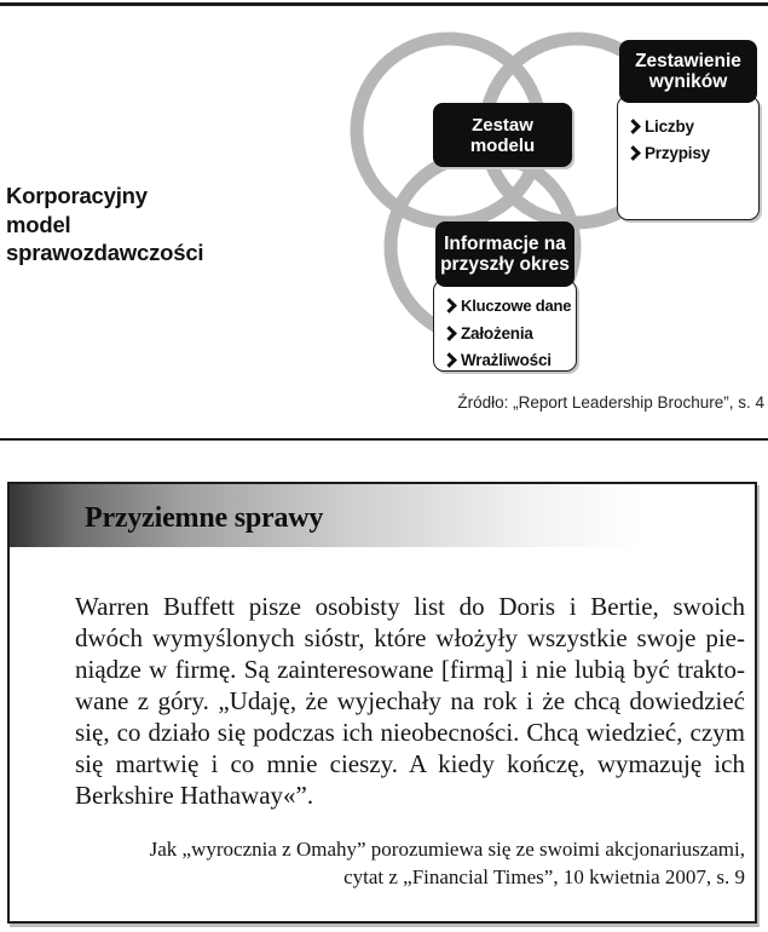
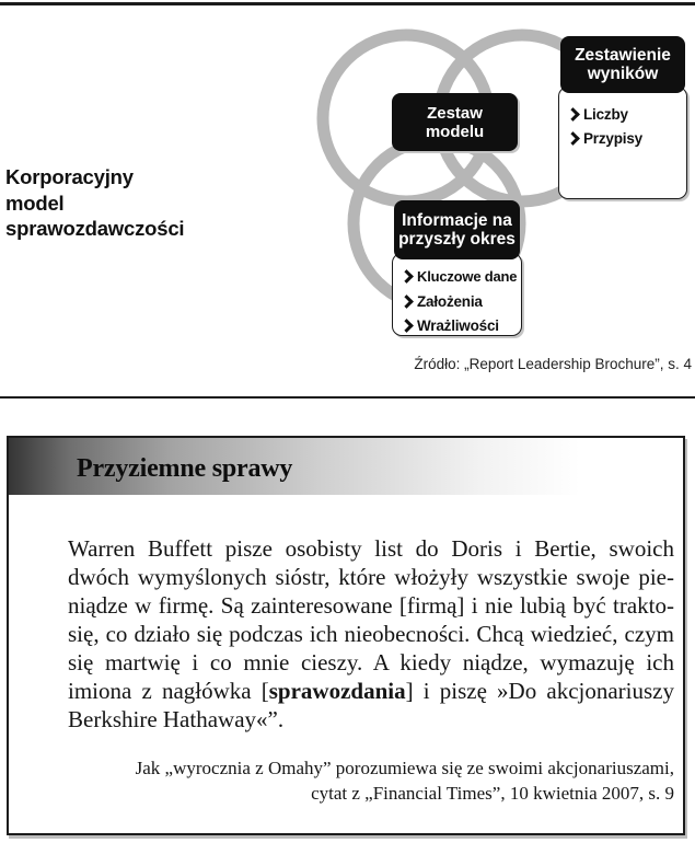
  Korporacyjny
  model
  sprawozdawczości
  Zestaw modelu
  Zestawienie wyników
  Liczby
  Przypisy
  Informacje na przyszły okres
  Kluczowe dane
  Założenia
  Wrażliwości
  Źródło: „Report Leadership Brochure”, s. 4
  Przyziemne sprawy
  Warren Buffett pisze osobisty list do Doris i Bertie, swoich
  dwóch wymyślonych sióstr, które włożyły wszystkie swoje pie-
  niądze w firmę. Są zainteresowane [firmą] i nie lubią być trakto-
- wane z góry. „Udaję, że wyjechały na rok i że chcą dowiedzieć
  się, co działo się podczas ich nieobecności. Chcą wiedzieć, czym
- się martwię i co mnie cieszy. A kiedy kończę, wymazuję ich
+ się martwię i co mnie cieszy. A kiedy niądze, wymazuję ich
+ imiona z nagłówka [sprawozdania] i piszę »Do akcjonariuszy
  Berkshire Hathaway«”.
  Jak „wyrocznia z Omahy” porozumiewa się ze swoimi akcjonariuszami,
  cytat z „Financial Times”, 10 kwietnia 2007, s. 9
